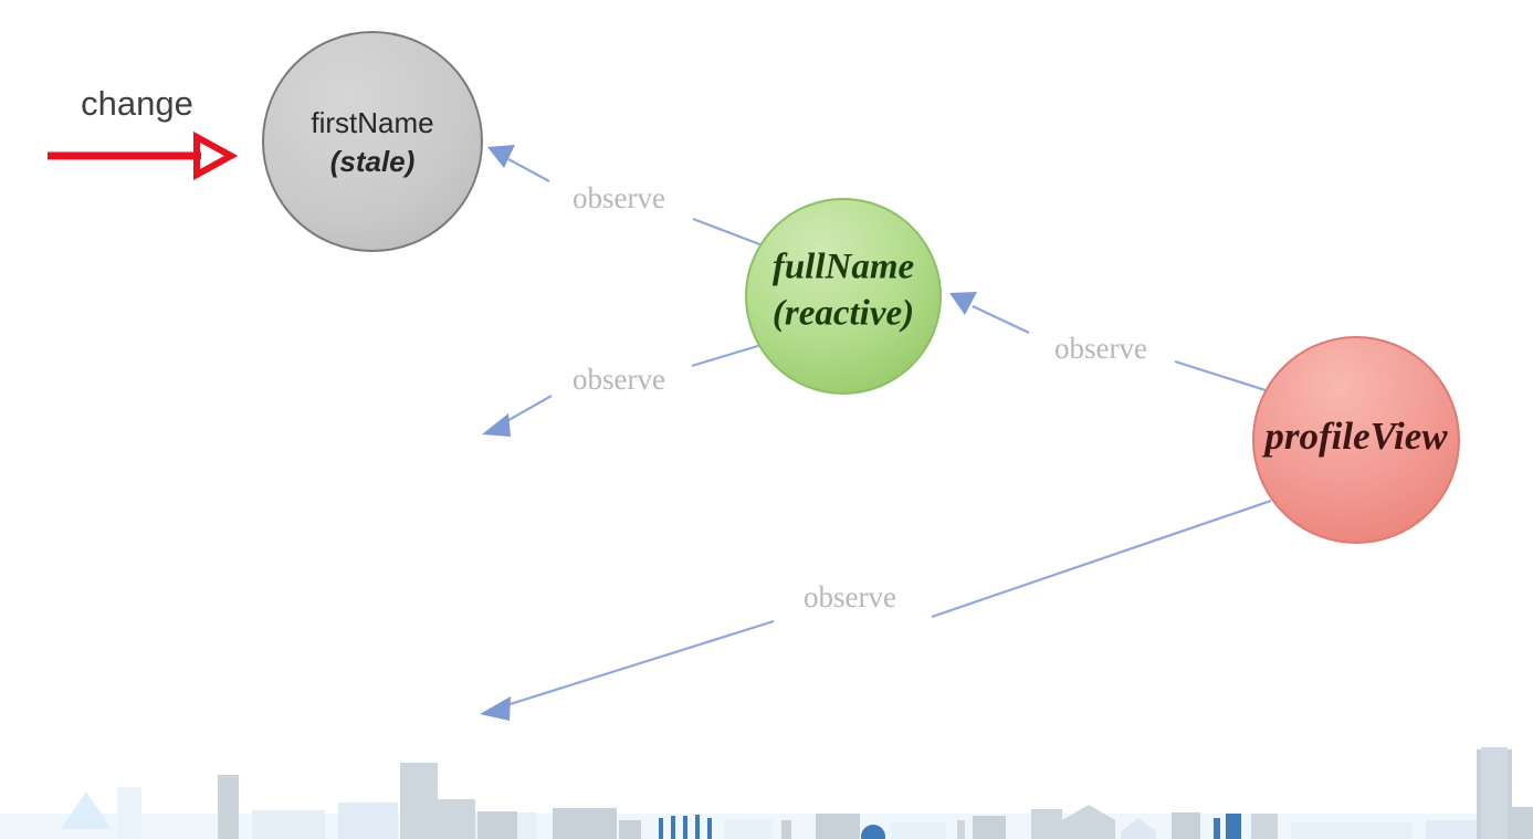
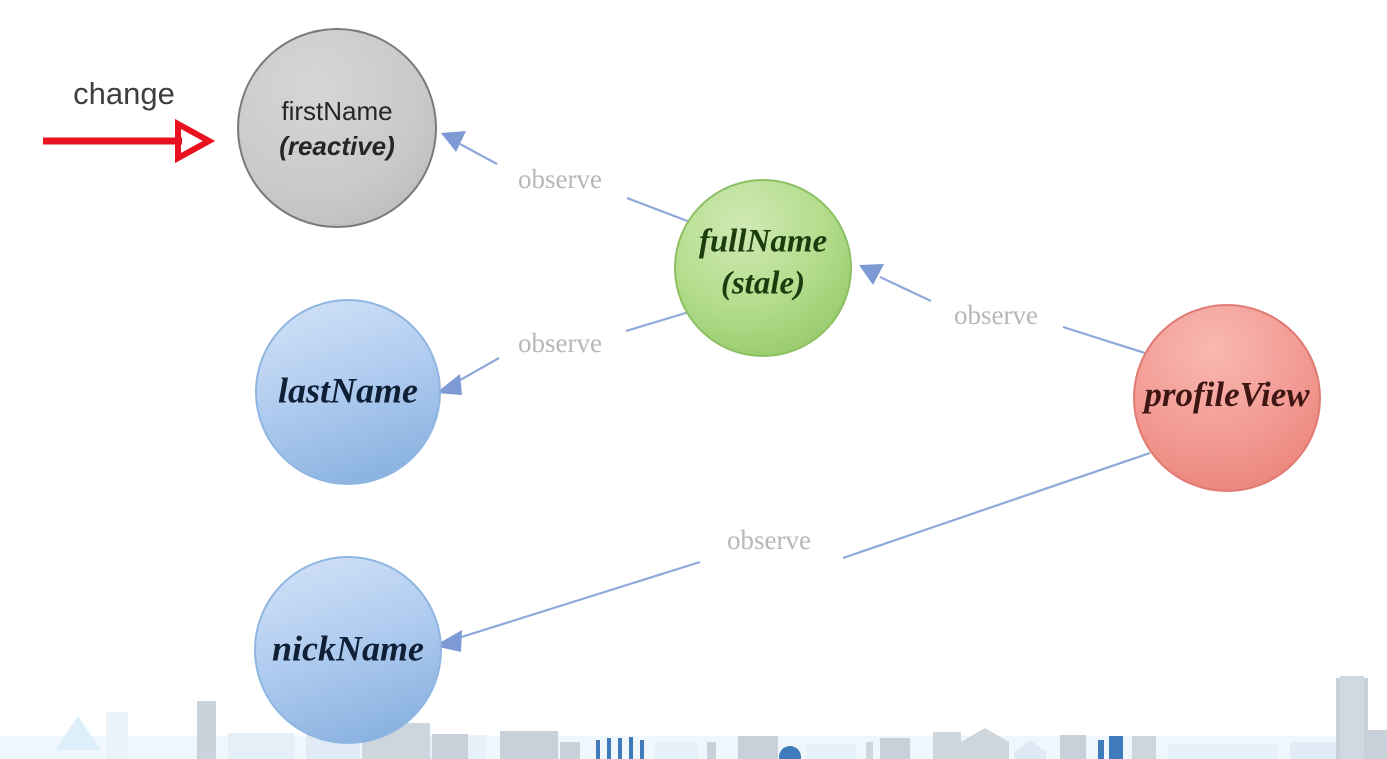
  observe
  observe
  observe
  observe
  firstName
- (stale)
+ (reactive)
  fullName
- (reactive)
+ (stale)
+ lastName
+ nickName
  profileView
  change
